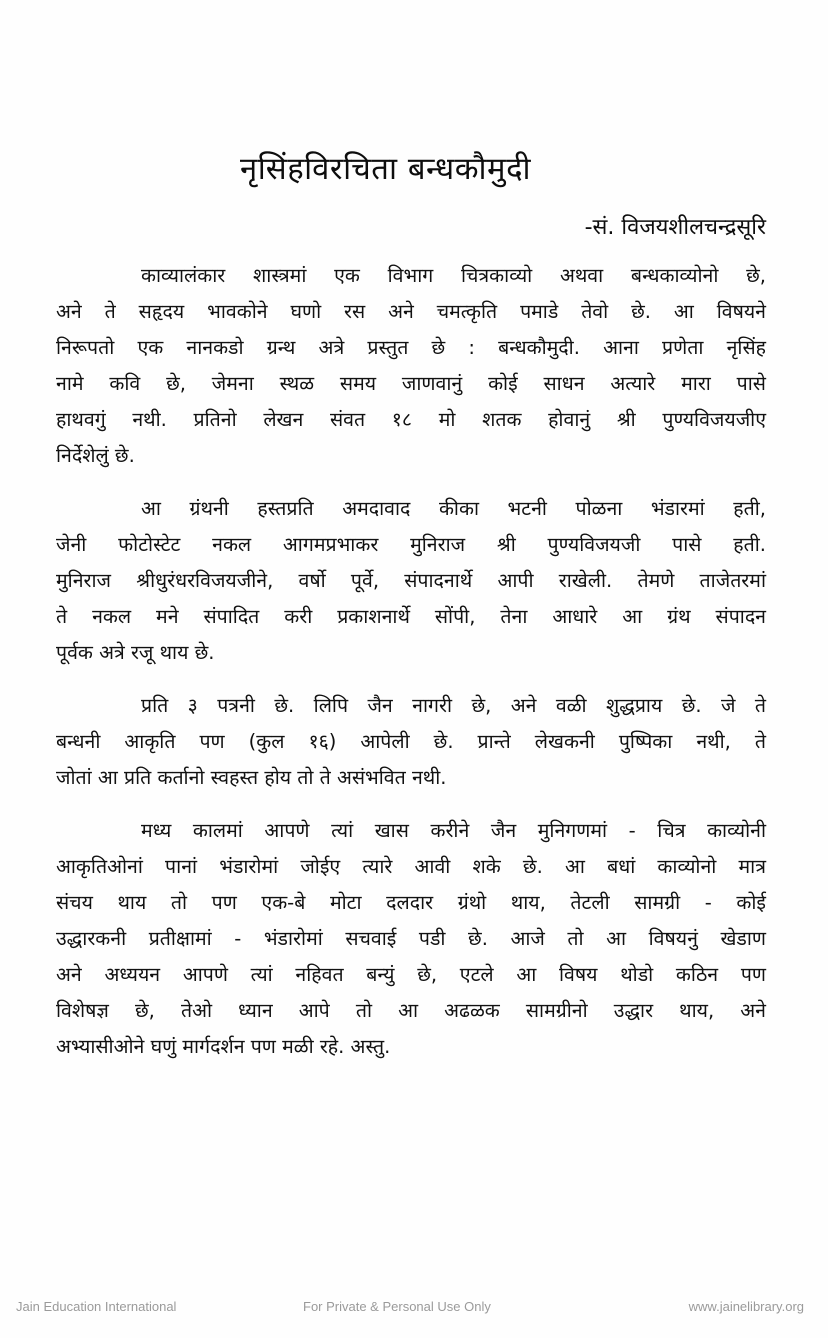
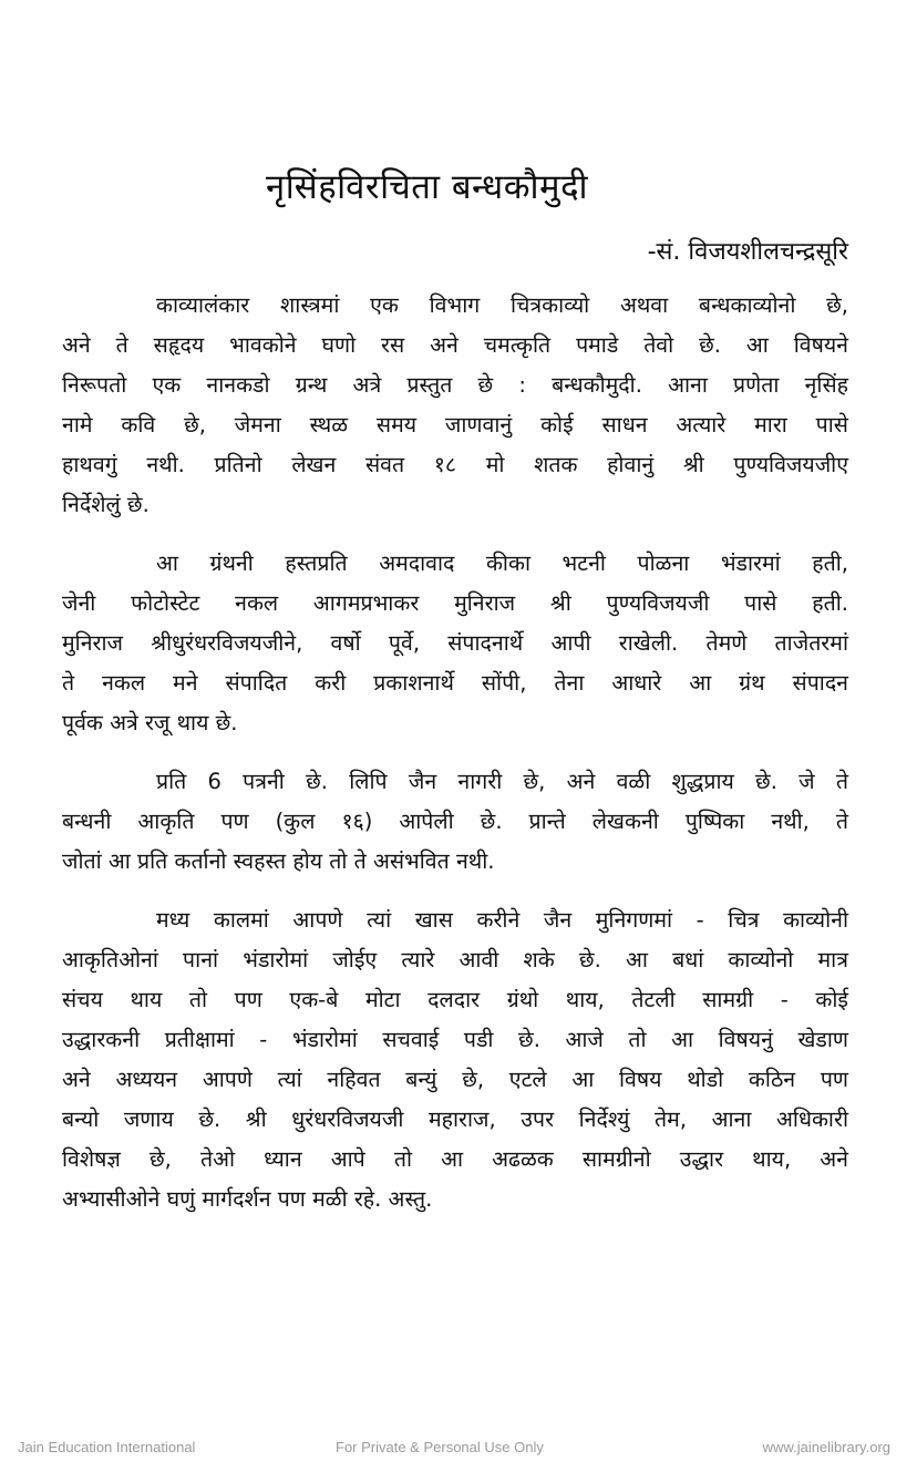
  नृसिंहविरचिता बन्धकौमुदी
  -सं. विजयशीलचन्द्रसूरि
  काव्यालंकार शास्त्रमां एक विभाग चित्रकाव्यो अथवा बन्धकाव्योनो छे,
  अने ते सहृदय भावकोने घणो रस अने चमत्कृति पमाडे तेवो छे. आ विषयने
  निरूपतो एक नानकडो ग्रन्थ अत्रे प्रस्तुत छे : बन्धकौमुदी. आना प्रणेता नृसिंह
  नामे कवि छे, जेमना स्थळ समय जाणवानुं कोई साधन अत्यारे मारा पासे
  हाथवगुं नथी. प्रतिनो लेखन संवत १८ मो शतक होवानुं श्री पुण्यविजयजीए
  निर्देशेलुं छे.
  आ ग्रंथनी हस्तप्रति अमदावाद कीका भटनी पोळना भंडारमां हती,
  जेनी फोटोस्टेट नकल आगमप्रभाकर मुनिराज श्री पुण्यविजयजी पासे हती.
  मुनिराज श्रीधुरंधरविजयजीने, वर्षो पूर्वे, संपादनार्थे आपी राखेली. तेमणे ताजेतरमां
  ते नकल मने संपादित करी प्रकाशनार्थे सोंपी, तेना आधारे आ ग्रंथ संपादन
  पूर्वक अत्रे रजू थाय छे.
- प्रति ३ पत्रनी छे. लिपि जैन नागरी छे, अने वळी शुद्धप्राय छे. जे ते
+ प्रति 6 पत्रनी छे. लिपि जैन नागरी छे, अने वळी शुद्धप्राय छे. जे ते
  बन्धनी आकृति पण (कुल १६) आपेली छे. प्रान्ते लेखकनी पुष्पिका नथी, ते
  जोतां आ प्रति कर्तानो स्वहस्त होय तो ते असंभवित नथी.
  मध्य कालमां आपणे त्यां खास करीने जैन मुनिगणमां - चित्र काव्योनी
  आकृतिओनां पानां भंडारोमां जोईए त्यारे आवी शके छे. आ बधां काव्योनो मात्र
  संचय थाय तो पण एक-बे मोटा दलदार ग्रंथो थाय, तेटली सामग्री - कोई
  उद्धारकनी प्रतीक्षामां - भंडारोमां सचवाई पडी छे. आजे तो आ विषयनुं खेडाण
  अने अध्ययन आपणे त्यां नहिवत बन्युं छे, एटले आ विषय थोडो कठिन पण
+ बन्यो जणाय छे. श्री धुरंधरविजयजी महाराज, उपर निर्देश्युं तेम, आना अधिकारी
  विशेषज्ञ छे, तेओ ध्यान आपे तो आ अढळक सामग्रीनो उद्धार थाय, अने
  अभ्यासीओने घणुं मार्गदर्शन पण मळी रहे. अस्तु.
  Jain Education International
  For Private & Personal Use Only
  www.jainelibrary.org
